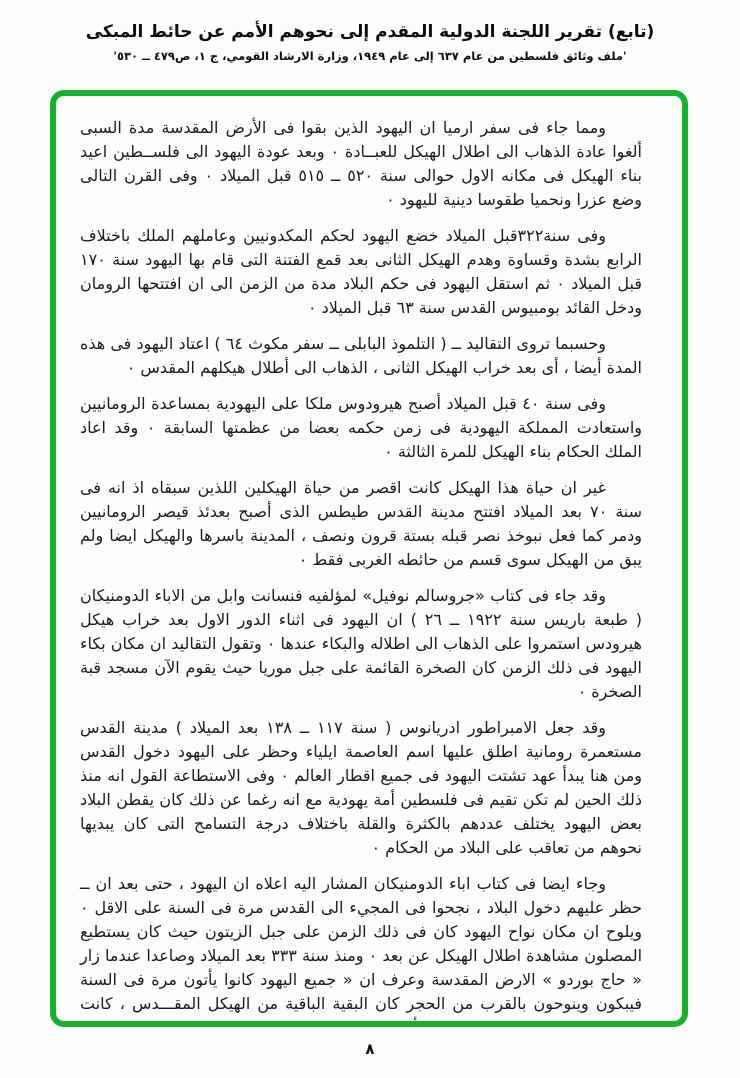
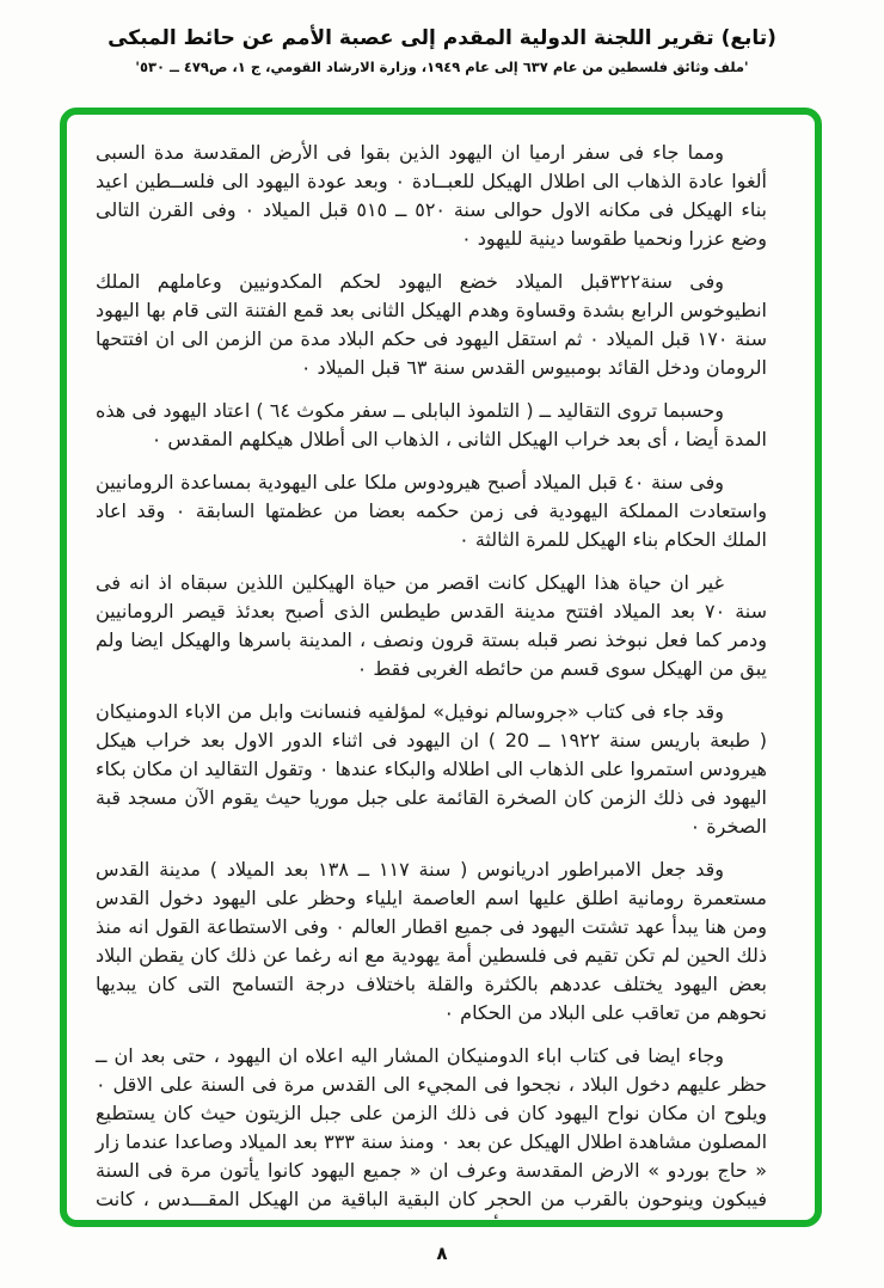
- (تابع) تقرير اللجنة الدولية المقدم إلى نحوهم الأمم عن حائط المبكى
+ (تابع) تقرير اللجنة الدولية المقدم إلى عصبة الأمم عن حائط المبكى
  'ملف وثائق فلسطين من عام ٦٣٧ إلى عام ١٩٤٩، وزارة الارشاد القومي، ج ١، ص٤٧٩ ــ ٥٣٠'
  ومما جاء فى سفر ارميا ان اليهود الذين بقوا فى الأرض المقدسة مدة السبى ألغوا عادة الذهاب الى اطلال الهيكل للعبــادة ٠ وبعد عودة اليهود الى فلســطين اعيد بناء الهيكل فى مكانه الاول حوالى سنة ٥٢٠ ــ ٥١٥ قبل الميلاد ٠ وفى القرن التالى وضع عزرا ونحميا طقوسا دينية لليهود ٠
- وفى سنة٣٢٢قبل الميلاد خضع اليهود لحكم المكدونيين وعاملهم الملك باختلاف الرابع بشدة وقساوة وهدم الهيكل الثانى بعد قمع الفتنة التى قام بها اليهود سنة ١٧٠ قبل الميلاد ٠ ثم استقل اليهود فى حكم البلاد مدة من الزمن الى ان افتتحها الرومان ودخل القائد بومبيوس القدس سنة ٦٣ قبل الميلاد ٠
+ وفى سنة٣٢٢قبل الميلاد خضع اليهود لحكم المكدونيين وعاملهم الملك انطيوخوس الرابع بشدة وقساوة وهدم الهيكل الثانى بعد قمع الفتنة التى قام بها اليهود سنة ١٧٠ قبل الميلاد ٠ ثم استقل اليهود فى حكم البلاد مدة من الزمن الى ان افتتحها الرومان ودخل القائد بومبيوس القدس سنة ٦٣ قبل الميلاد ٠
  وحسبما تروى التقاليد ــ ( التلموذ البابلى ــ سفر مكوث ٦٤ ) اعتاد اليهود فى هذه المدة أيضا ، أى بعد خراب الهيكل الثانى ، الذهاب الى أطلال هيكلهم المقدس ٠
  وفى سنة ٤٠ قبل الميلاد أصبح هيرودوس ملكا على اليهودية بمساعدة الرومانيين واستعادت المملكة اليهودية فى زمن حكمه بعضا من عظمتها السابقة ٠ وقد اعاد الملك الحكام بناء الهيكل للمرة الثالثة ٠
  غير ان حياة هذا الهيكل كانت اقصر من حياة الهيكلين اللذين سبقاه اذ انه فى سنة ٧٠ بعد الميلاد افتتح مدينة القدس طيطس الذى أصبح بعدئذ قيصر الرومانيين ودمر كما فعل نبوخذ نصر قبله بستة قرون ونصف ، المدينة باسرها والهيكل ايضا ولم يبق من الهيكل سوى قسم من حائطه الغربى فقط ٠
- وقد جاء فى كتاب «جروسالم نوفيل» لمؤلفيه فنسانت وابل من الاباء الدومنيكان ( طبعة باريس سنة ١٩٢٢ ــ ٢٦ ) ان اليهود فى اثناء الدور الاول بعد خراب هيكل هيرودس استمروا على الذهاب الى اطلاله والبكاء عندها ٠ وتقول التقاليد ان مكان بكاء اليهود فى ذلك الزمن كان الصخرة القائمة على جبل موريا حيث يقوم الآن مسجد قبة الصخرة ٠
+ وقد جاء فى كتاب «جروسالم نوفيل» لمؤلفيه فنسانت وابل من الاباء الدومنيكان ( طبعة باريس سنة ١٩٢٢ ــ 20 ) ان اليهود فى اثناء الدور الاول بعد خراب هيكل هيرودس استمروا على الذهاب الى اطلاله والبكاء عندها ٠ وتقول التقاليد ان مكان بكاء اليهود فى ذلك الزمن كان الصخرة القائمة على جبل موريا حيث يقوم الآن مسجد قبة الصخرة ٠
  وقد جعل الامبراطور ادريانوس ( سنة ١١٧ ــ ١٣٨ بعد الميلاد ) مدينة القدس مستعمرة رومانية اطلق عليها اسم العاصمة ايلياء وحظر على اليهود دخول القدس ومن هنا يبدأ عهد تشتت اليهود فى جميع اقطار العالم ٠ وفى الاستطاعة القول انه منذ ذلك الحين لم تكن تقيم فى فلسطين أمة يهودية مع انه رغما عن ذلك كان يقطن البلاد بعض اليهود يختلف عددهم بالكثرة والقلة باختلاف درجة التسامح التى كان يبديها نحوهم من تعاقب على البلاد من الحكام ٠
  وجاء ايضا فى كتاب اباء الدومنيكان المشار اليه اعلاه ان اليهود ، حتى بعد ان ــ حظر عليهم دخول البلاد ، نجحوا فى المجيء الى القدس مرة فى السنة على الاقل ٠ ويلوح ان مكان نواح اليهود كان فى ذلك الزمن على جبل الزيتون حيث كان يستطيع المصلون مشاهدة اطلال الهيكل عن بعد ٠ ومنذ سنة ٣٣٣ بعد الميلاد وصاعدا عندما زار « حاج بوردو » الارض المقدسة وعرف ان « جميع اليهود كانوا يأتون مرة فى السنة فيبكون وينوحون بالقرب من الحجر كان البقية الباقية من الهيكل المقـــدس ، كانت
  ٨
